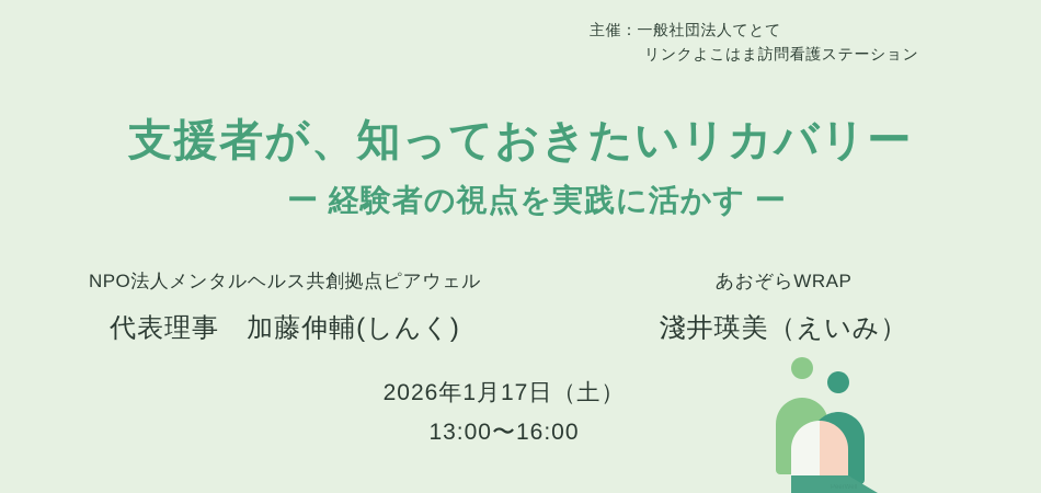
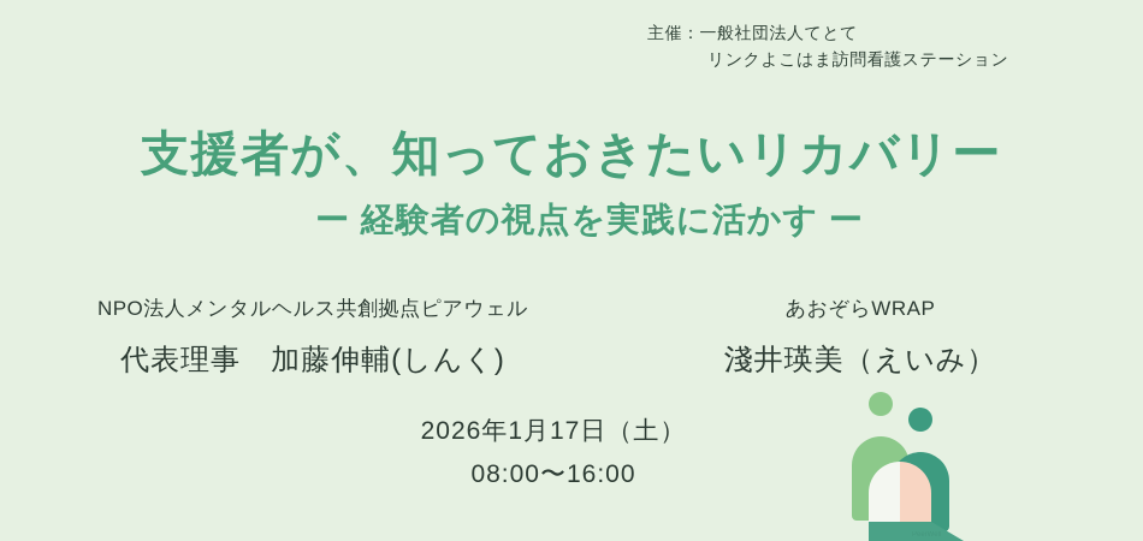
  主催：一般社団法人てとて
  リンクよこはま訪問看護ステーション
  支援者が、知っておきたいリカバリー
  ー 経験者の視点を実践に活かす ー
  NPO法人メンタルヘルス共創拠点ピアウェル
  代表理事 加藤伸輔(しんく)
  あおぞらWRAP
  淺井瑛美（えいみ）
  2026年1月17日（土）
- 13:00〜16:00
+ 08:00〜16:00
